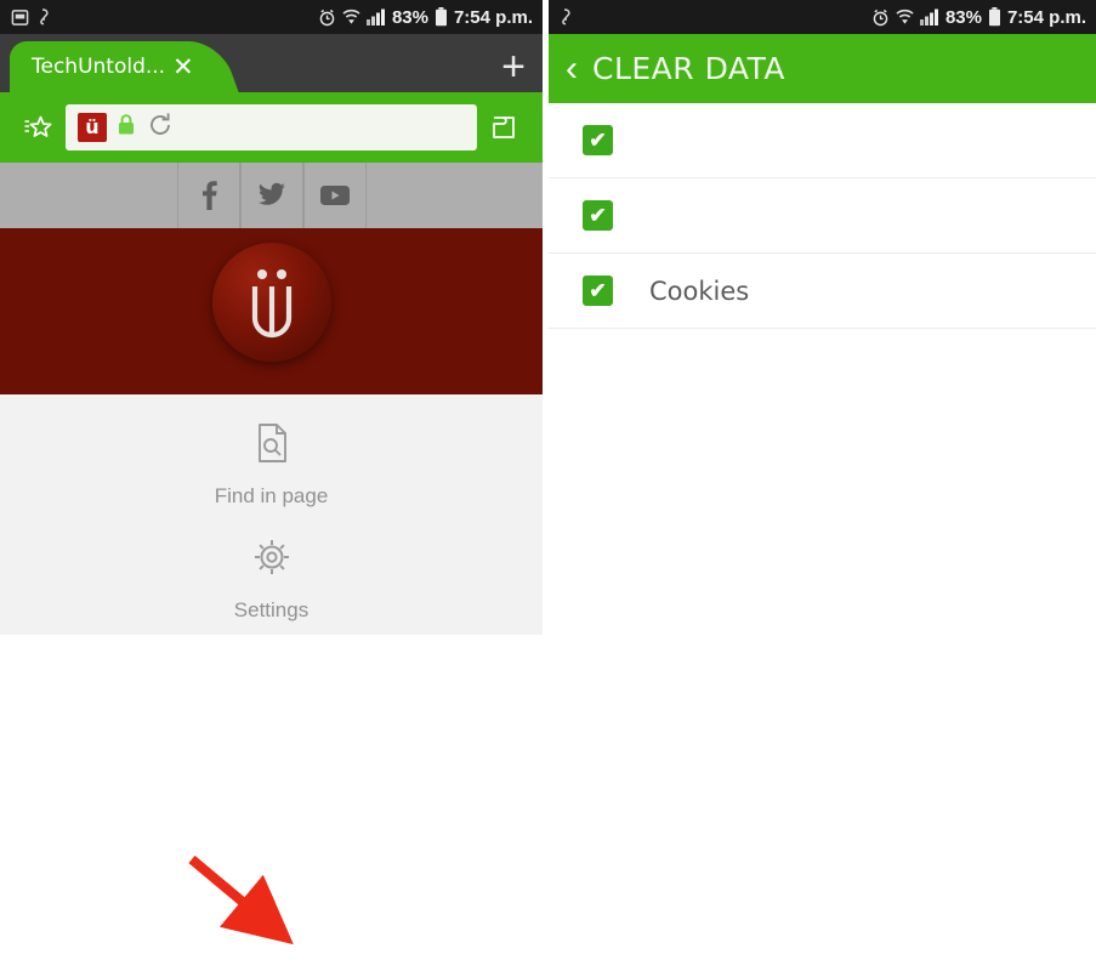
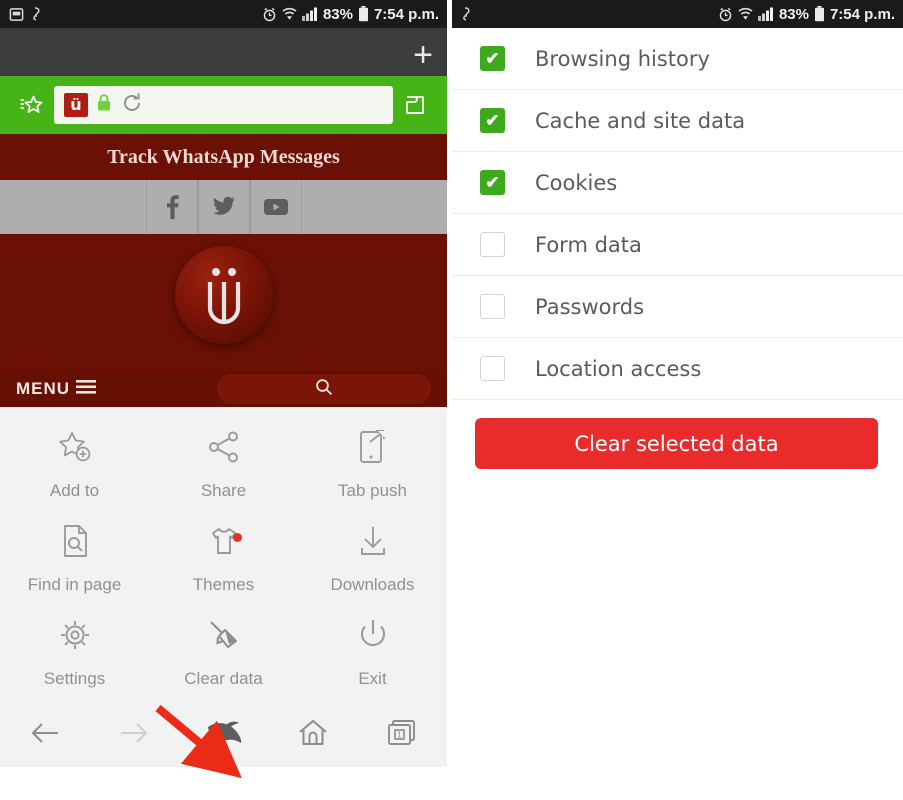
  83%
  7:54 p.m.
- TechUntold...
- ✕
  +
  ü
+ Track WhatsApp Messages
+ MENU
+ Add to
+ Share
+ Tab push
  Find in page
+ Themes
+ Downloads
  Settings
+ Clear data
+ Exit
+ 1
  83%
  7:54 p.m.
- ‹
- CLEAR DATA
  ✔
+ Browsing history
  ✔
+ Cache and site data
  ✔
  Cookies
+ Form data
+ Passwords
+ Location access
+ Clear selected data
